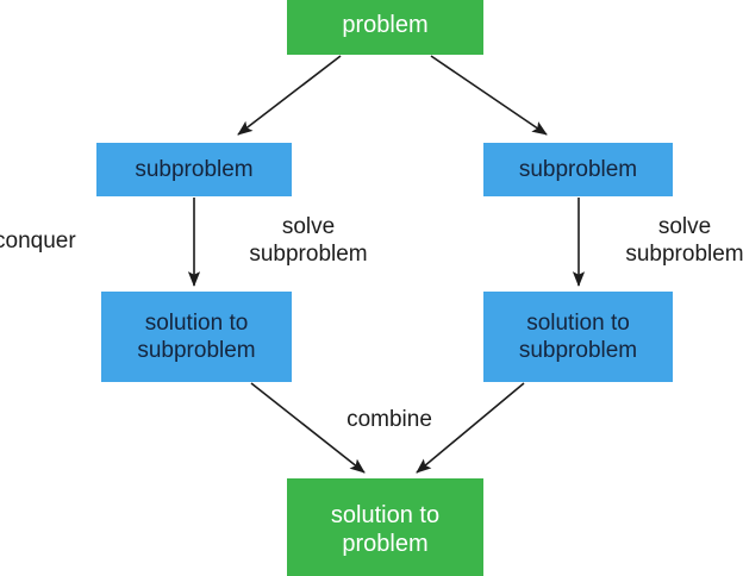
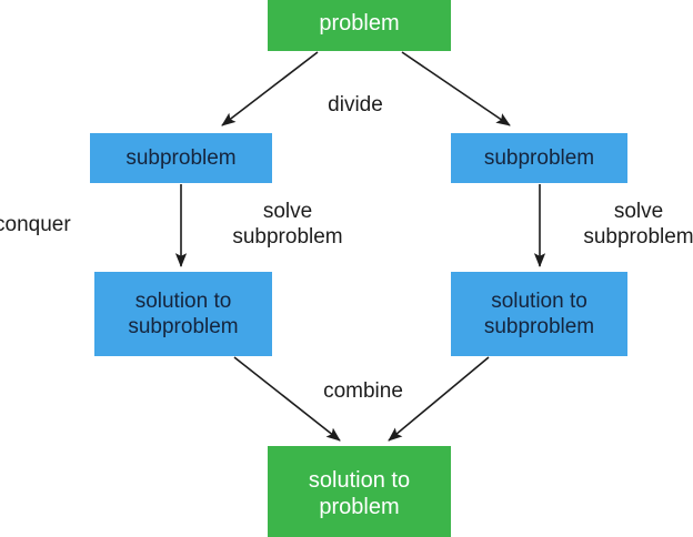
  problem
  subproblem
  subproblem
  solution to
  subproblem
  solution to
  subproblem
  solution to
  problem
+ divide
  onquer
  solve
  subproblem
  solve
  subproblem
  combine
